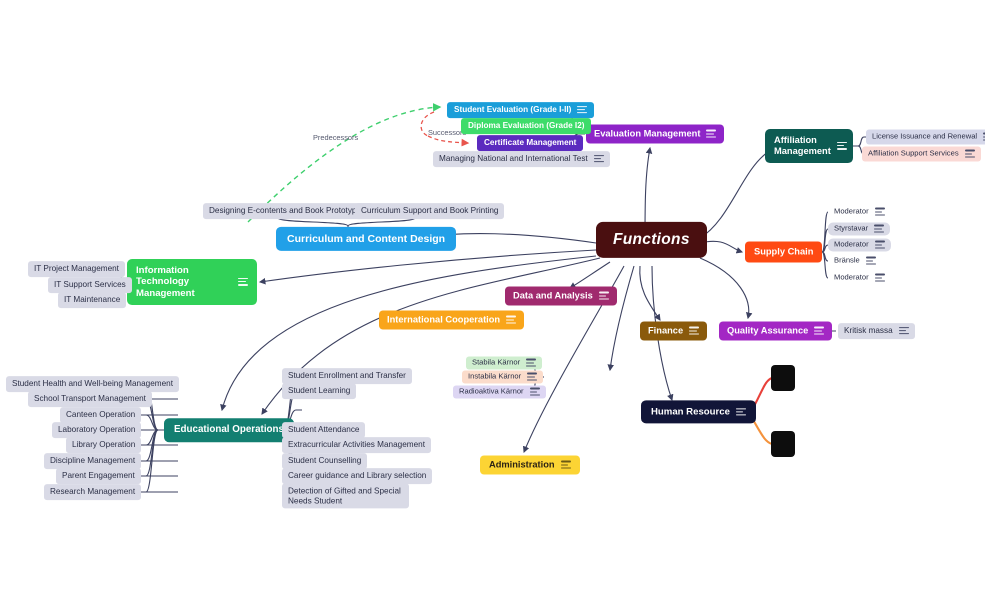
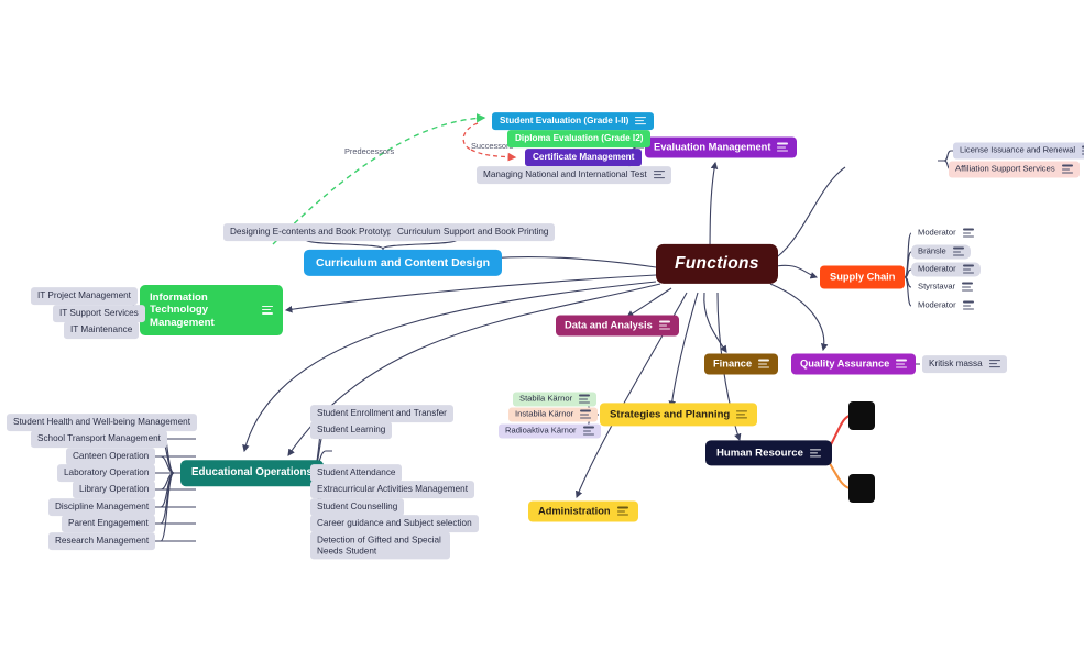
  Predecessors
  Successo
  Functions
  Evaluation Management
  Student Evaluation (Grade I-II)
  Diploma Evaluation (Grade I2)
  Certificate Management
  Managing National and International Test
- Affiliation Management
  License Issuance and Renewal
  Affiliation Support Services
  Supply Chain
  Moderator
- Styrstavar
+ Bränsle
  Moderator
- Bränsle
+ Styrstavar
  Moderator
  Curriculum and Content Design
  Designing E-contents and Book Prototy
  Curriculum Support and Book Printing
  Information Technology Management
  IT Project Management
  IT Support Services
  IT Maintenance
  Data and Analysis
- International Cooperation
  Finance
  Quality Assurance
  Kritisk massa
+ Strategies and Planning
  Stabila Kärnor
  Instabila Kärnor
  Radioaktiva Kärnor
  Human Resource
  Administration
  Educational Operation
  Student Health and Well-being Management
  School Transport Management
  Canteen Operation
  Laboratory Operation
  Library Operation
  Discipline Management
  Parent Engagement
  Research Management
  Student Enrollment and Transfer
  Student Learning
  Student Attendance
  Extracurricular Activities Management
  Student Counselling
- Career guidance and Library selection
+ Career guidance and Subject selection
  Detection of Gifted and Special Needs Student
